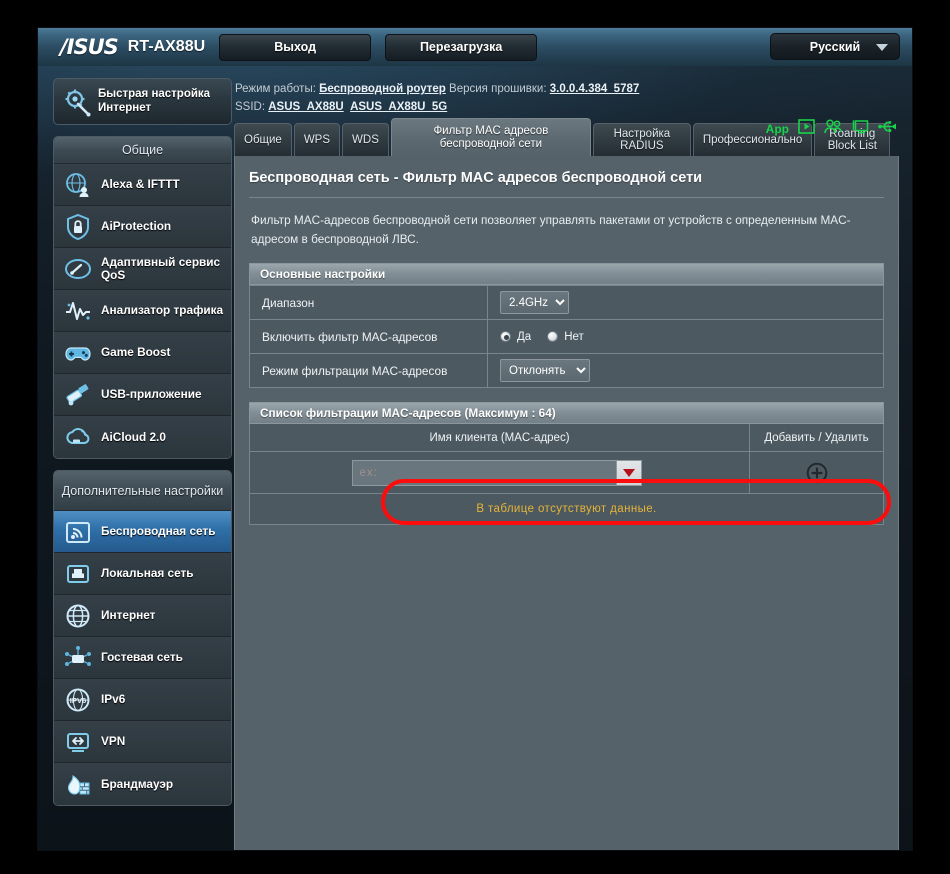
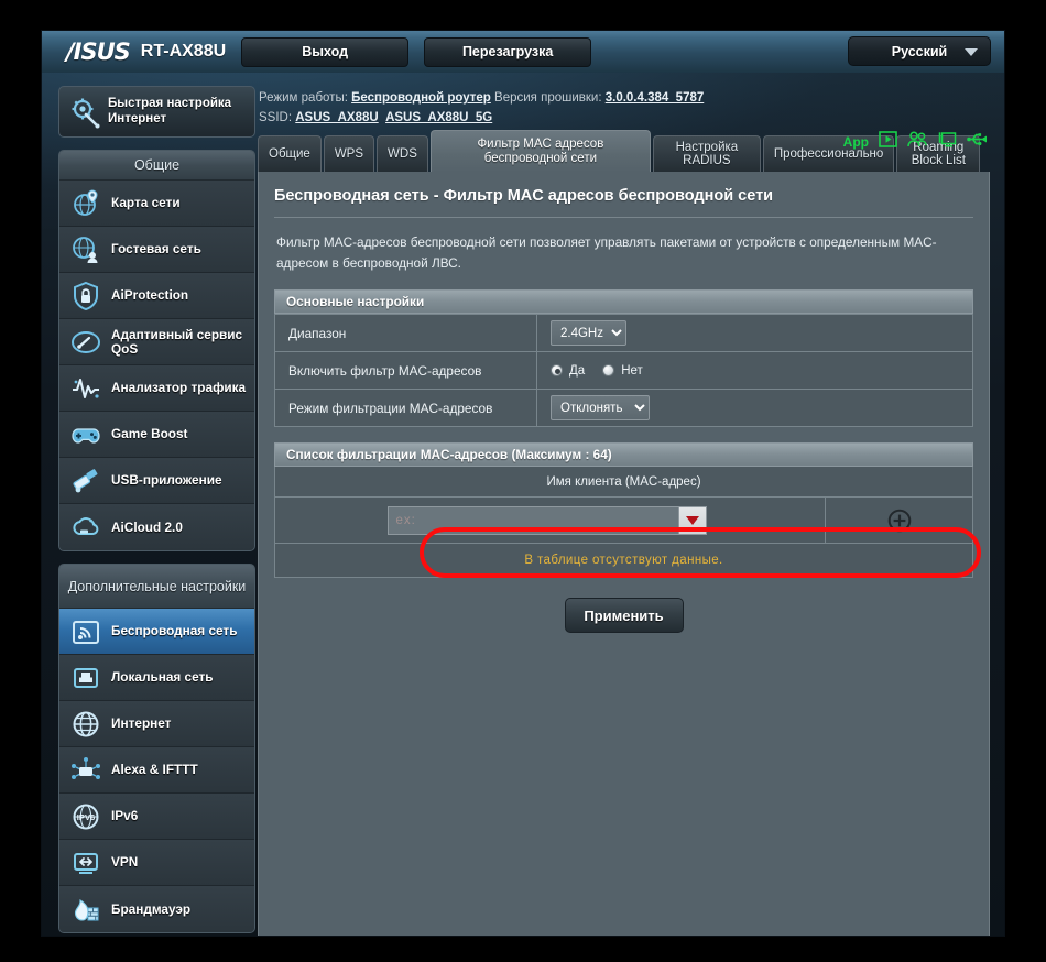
  /ISUS
  RT-AX88U
  Выход
  Перезагрузка
  Русский
  Быстрая настройка Интернет
  Общие
+ Карта сети
- Alexa & IFTTT
+ Гостевая сеть
  AiProtection
  Адаптивный сервис QoS
  Анализатор трафика
  Game Boost
  USB-приложение
  AiCloud 2.0
  Дополнительные настройки
  Беспроводная сеть
  Локальная сеть
  Интернет
- Гостевая сеть
+ Alexa & IFTTT
  IPV6
  IPv6
  VPN
  Брандмауэр
  Режим работы: Беспроводной роутер Версия прошивки: 3.0.0.4.384_5787
  SSID: ASUS_AX88U ASUS_AX88U_5G
  App
  Общие
  WPS
  WDS
  Фильтр MAC адресов беспроводной сети
  Настройка RADIUS
  Профессионально
  Roaming Block List
  Беспроводная сеть - Фильтр MAC адресов беспроводной сети
  Фильтр MAC-адресов беспроводной сети позволяет управлять пакетами от устройств с определенным MAC-адресом в беспроводной ЛВС.
  Основные настройки
  Диапазон	2.4GHz
  Включить фильтр MAC-адресов	Да Нет
  Режим фильтрации MAC-адресов	Отклонять
  Список фильтрации MAC-адресов (Максимум : 64)
  Имя клиента (MAC-адрес)
- Добавить / Удалить
  ex:
  В таблице отсутствуют данные.
+ Применить
